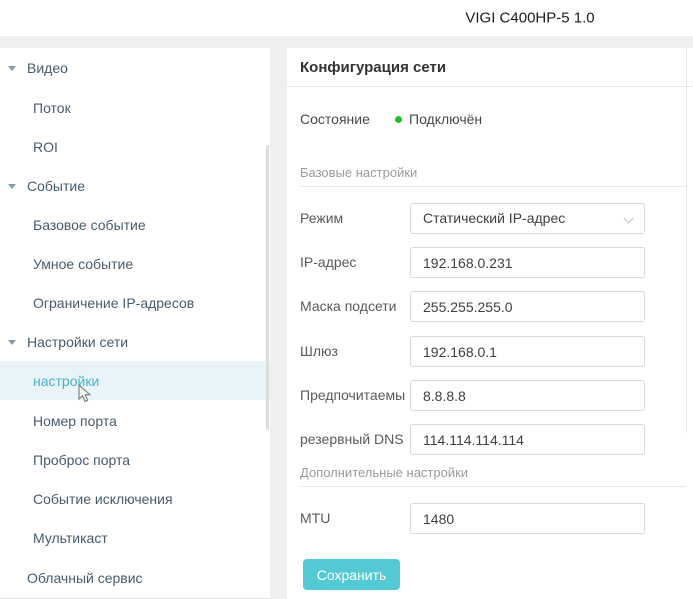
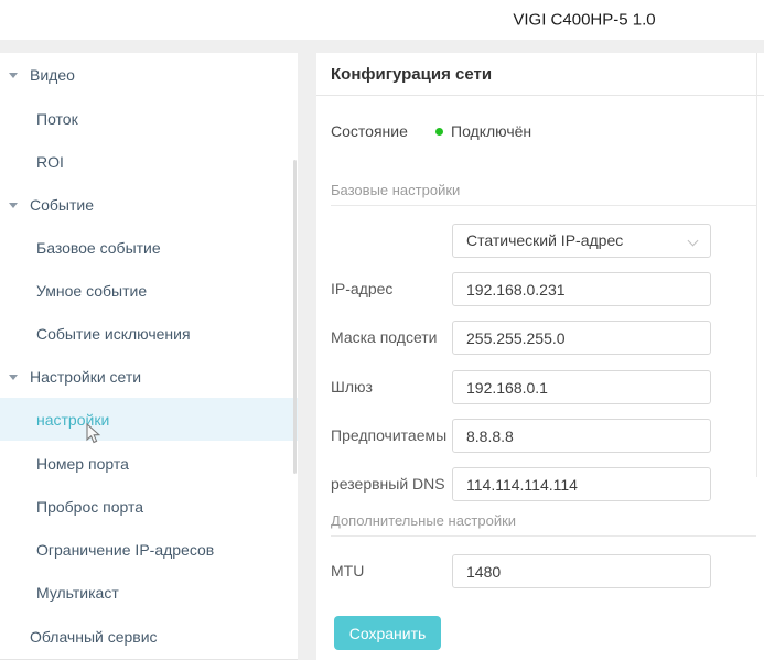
  VIGI C400HP-5 1.0
  Видео
  Поток
  ROI
  Событие
  Базовое событие
  Умное событие
- Ограничение IP-адресов
+ Событие исключения
  Настройки сети
  настройки
  Номер порта
  Проброс порта
- Событие исключения
+ Ограничение IP-адресов
  Мультикаст
  Облачный сервис
  Конфигурация сети
  Состояние
  Подключён
  Базовые настройки
- Режим
  Статический IP-адрес
  IP-адрес
  192.168.0.231
  Маска подсети
  255.255.255.0
  Шлюз
  192.168.0.1
  Предпочитаемы
  8.8.8.8
  резервный DNS
  114.114.114.114
  Дополнительные настройки
  MTU
  1480
  Сохранить
